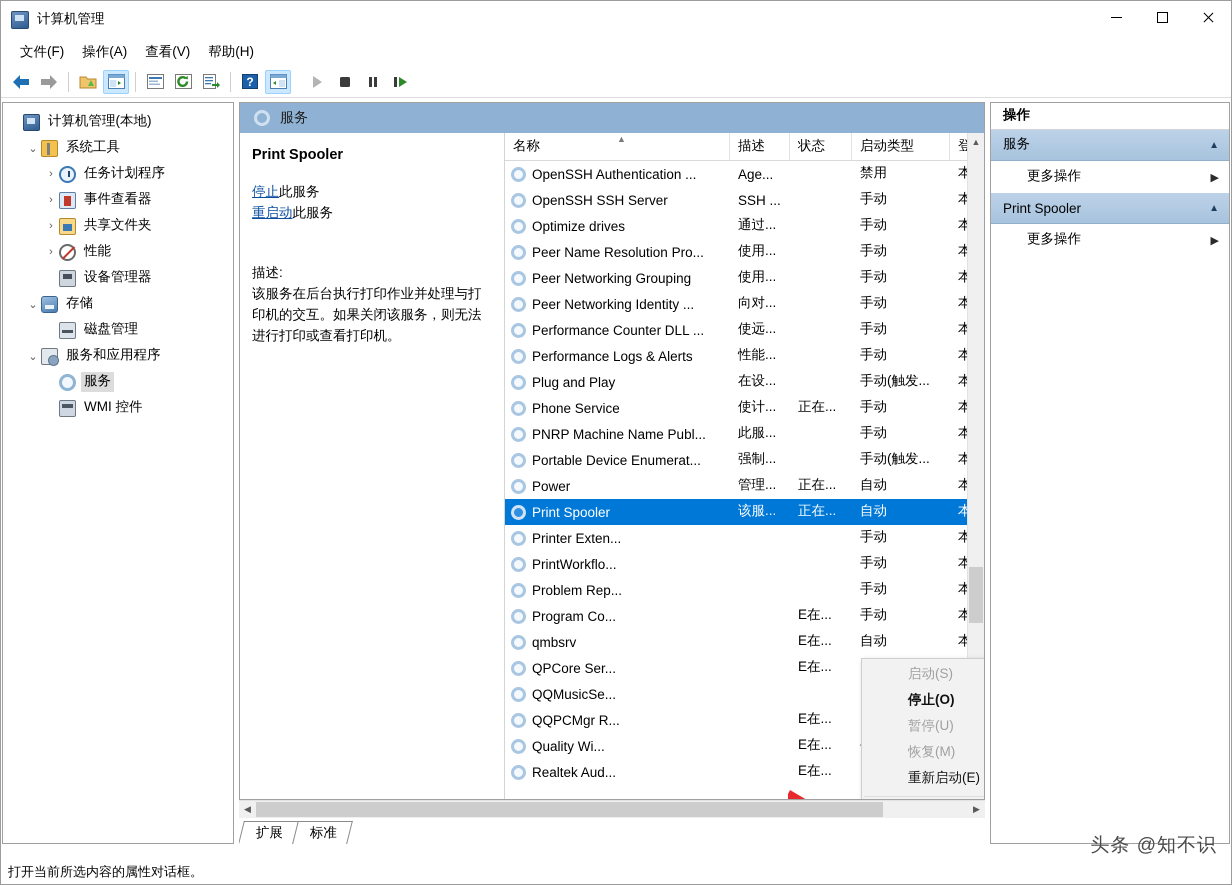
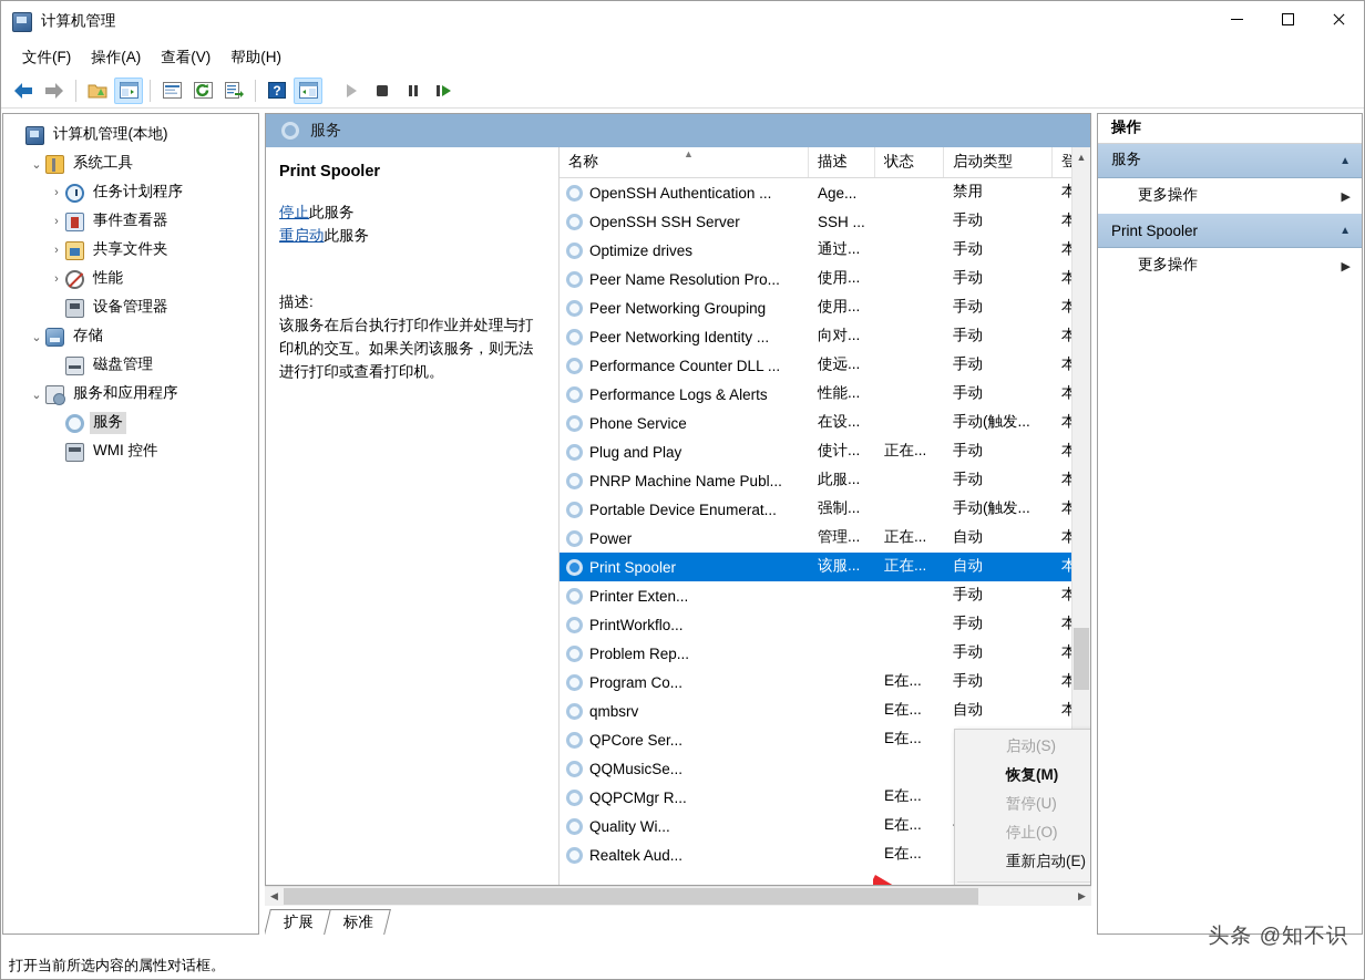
  计算机管理
  文件(F)
  操作(A)
  查看(V)
  帮助(H)
  ?
  计算机管理(本地)
  ⌄
  系统工具
  ›
  任务计划程序
  ›
  事件查看器
  ›
  共享文件夹
  ›
  性能
  设备管理器
  ⌄
  存储
  磁盘管理
  ⌄
  服务和应用程序
  服务
  WMI 控件
  服务
  Print Spooler
  停止此服务
  重启动此服务
  描述:
  该服务在后台执行打印作业并处理与打印机的交互。如果关闭该服务，则无法进行打印或查看打印机。
  名称
  ▲
  描述
  状态
  启动类型
  登
  OpenSSH Authentication ...
  Age...
  禁用
  本
  OpenSSH SSH Server
  SSH ...
  手动
  本
  Optimize drives
  通过...
  手动
  本
  Peer Name Resolution Pro...
  使用...
  手动
  本
  Peer Networking Grouping
  使用...
  手动
  本
  Peer Networking Identity ...
  向对...
  手动
  本
  Performance Counter DLL ...
  使远...
  手动
  本
  Performance Logs & Alerts
  性能...
  手动
  本
- Plug and Play
+ Phone Service
  在设...
  手动(触发...
  本
- Phone Service
+ Plug and Play
  使计...
  正在...
  手动
  本
  PNRP Machine Name Publ...
  此服...
  手动
  本
  Portable Device Enumerat...
  强制...
  手动(触发...
  本
  Power
  管理...
  正在...
  自动
  本
  Print Spooler
  该服...
  正在...
  自动
  本
  Printer Exten...
  手动
  本
  PrintWorkflo...
  手动
  本
  Problem Rep...
  手动
  本
  Program Co...
  E在...
  手动
  本
  qmbsrv
  E在...
  自动
  本
  QPCore Ser...
  E在...
  QQMusicSe...
  QQPCMgr R...
  E在...
  Quality Wi...
  E在...
  Realtek Aud...
  E在...
  ▲
  启动(S)
- 停止(O)
+ 恢复(M)
  暂停(U)
- 恢复(M)
+ 停止(O)
  重新启动(E)
  ◀
  ▶
  操作
  服务
  ▲
  更多操作
  ▶
  Print Spooler
  ▲
  更多操作
  ▶
  打开当前所选内容的属性对话框。
  头条 @知不识
